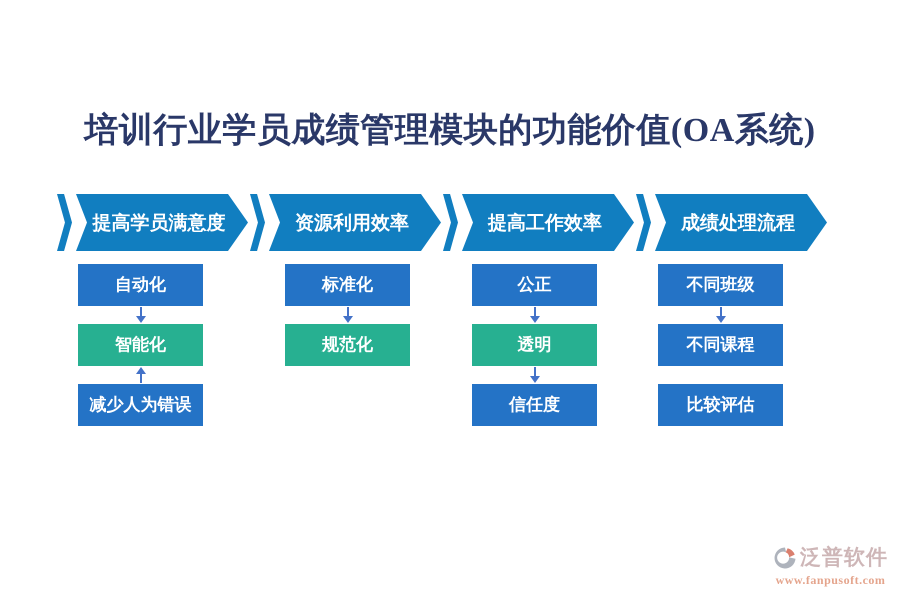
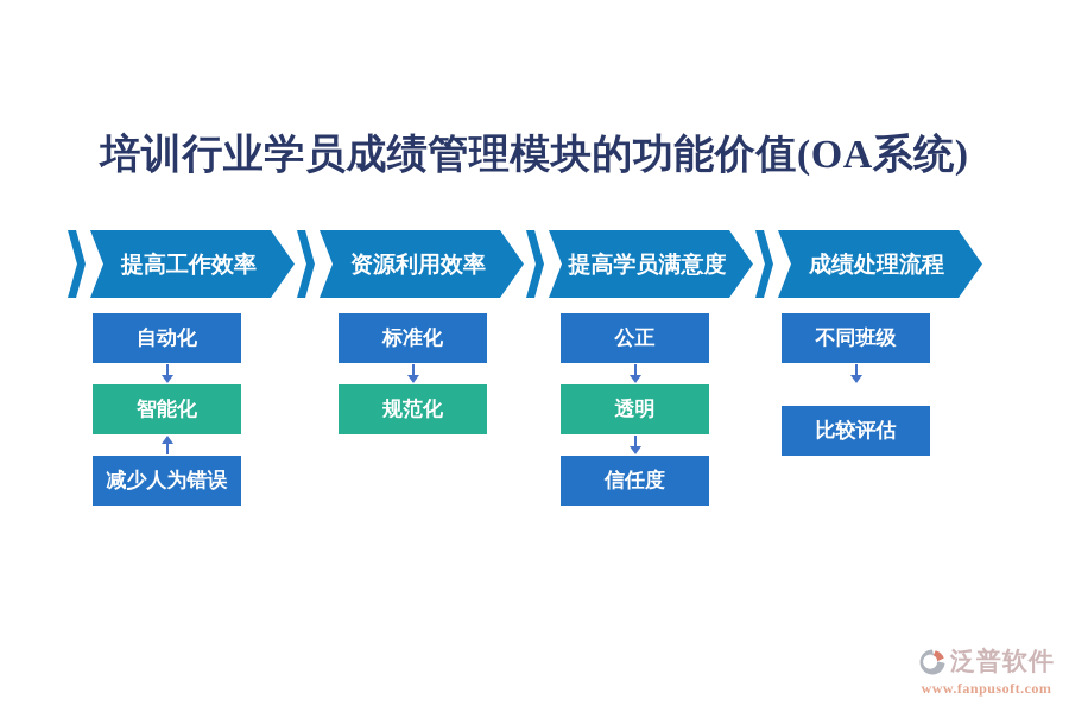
  培训行业学员成绩管理模块的功能价值(OA系统)
- 提高学员满意度
+ 提高工作效率
  资源利用效率
- 提高工作效率
+ 提高学员满意度
  成绩处理流程
  自动化
  智能化
  减少人为错误
  标准化
  规范化
  公正
  透明
  信任度
  不同班级
- 不同课程
  比较评估
  泛普软件
  www.fanpusoft.com
